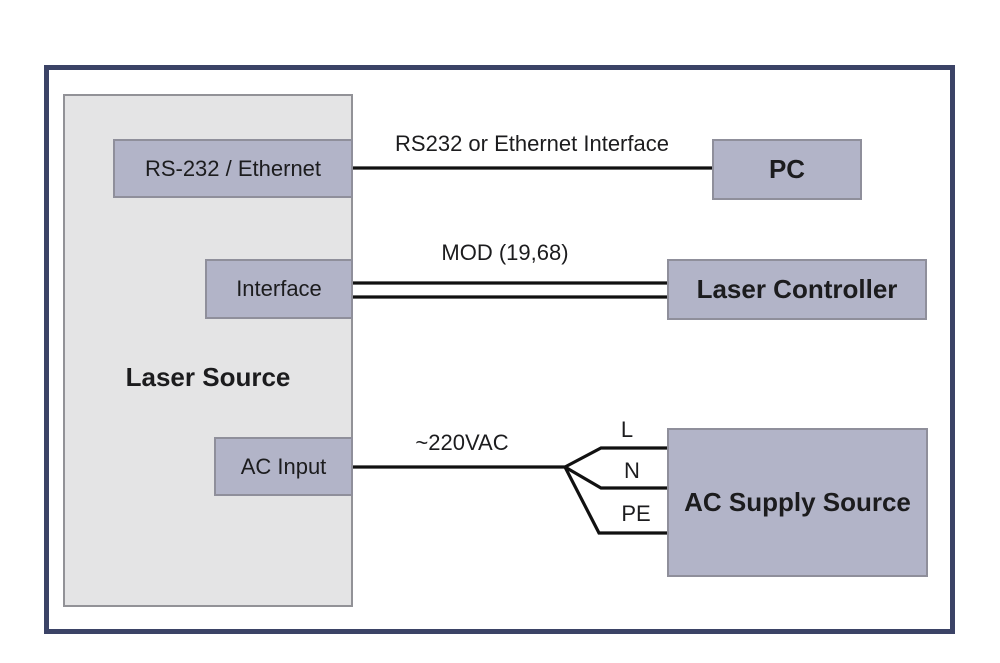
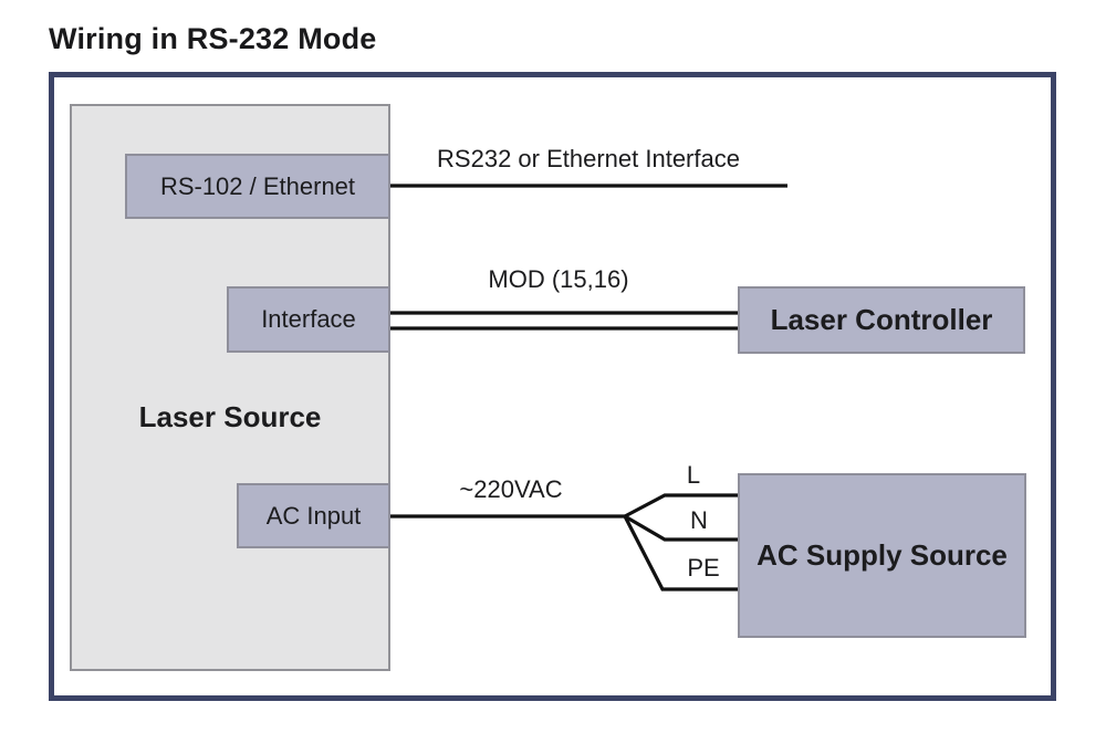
+ Wiring in RS-232 Mode
  Laser Source
- RS-232 / Ethernet
+ RS-102 / Ethernet
  Interface
  AC Input
- PC
  Laser Controller
  AC Supply Source
  RS232 or Ethernet Interface
- MOD (19,68)
+ MOD (15,16)
  ~220VAC
  L
  N
  PE
